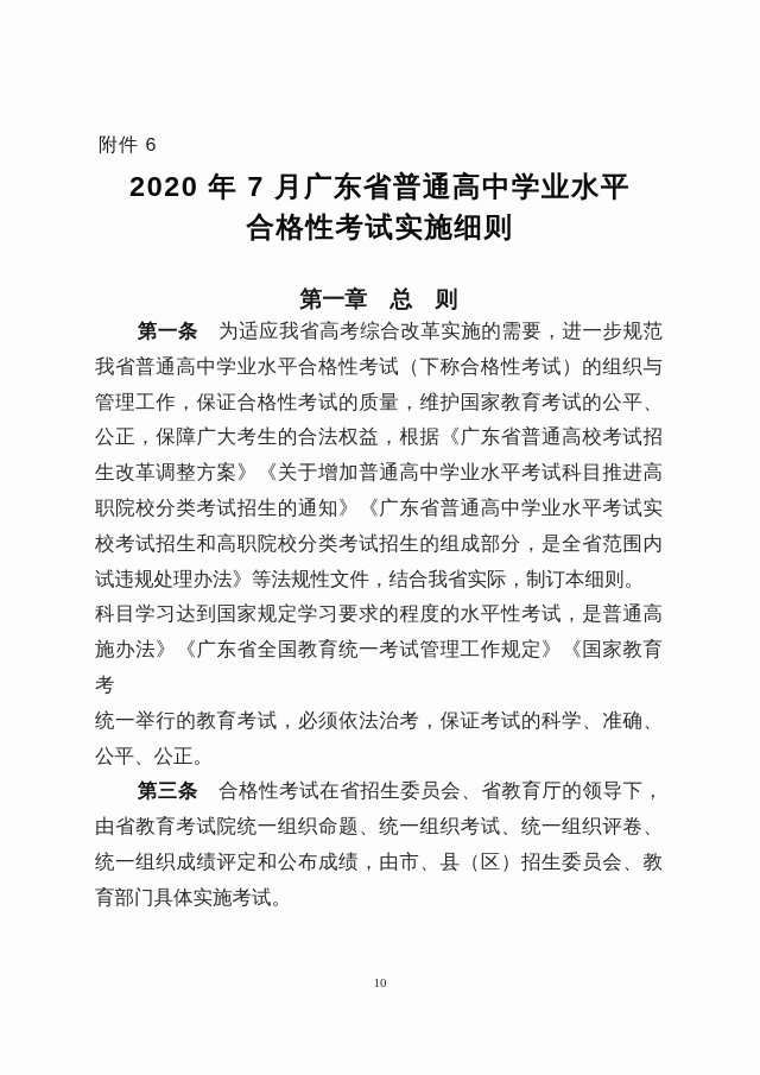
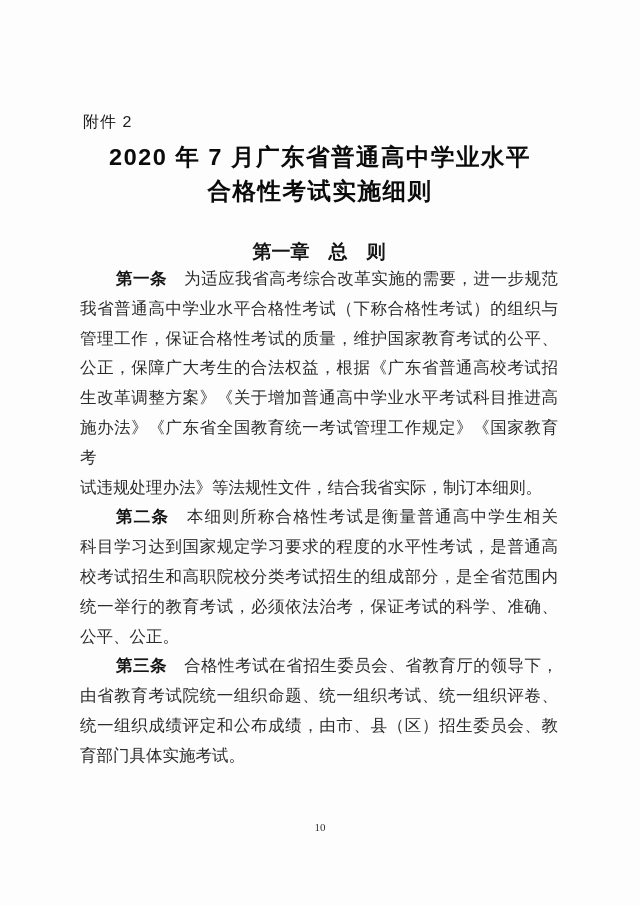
- 附件 6
+ 附件 2
  2020 年 7 月广东省普通高中学业水平
  合格性考试实施细则
  第一章 总 则
  第一条 为适应我省高考综合改革实施的需要，进一步规范
  我省普通高中学业水平合格性考试（下称合格性考试）的组织与
  管理工作，保证合格性考试的质量，维护国家教育考试的公平、
  公正，保障广大考生的合法权益，根据《广东省普通高校考试招
  生改革调整方案》《关于增加普通高中学业水平考试科目推进高
- 职院校分类考试招生的通知》《广东省普通高中学业水平考试实
- 校考试招生和高职院校分类考试招生的组成部分，是全省范围内
+ 施办法》《广东省全国教育统一考试管理工作规定》《国家教育考
  试违规处理办法》等法规性文件，结合我省实际，制订本细则。
+ 第二条 本细则所称合格性考试是衡量普通高中学生相关
  科目学习达到国家规定学习要求的程度的水平性考试，是普通高
- 施办法》《广东省全国教育统一考试管理工作规定》《国家教育考
+ 校考试招生和高职院校分类考试招生的组成部分，是全省范围内
  统一举行的教育考试，必须依法治考，保证考试的科学、准确、
  公平、公正。
  第三条 合格性考试在省招生委员会、省教育厅的领导下，
  由省教育考试院统一组织命题、统一组织考试、统一组织评卷、
  统一组织成绩评定和公布成绩，由市、县（区）招生委员会、教
  育部门具体实施考试。
  10
